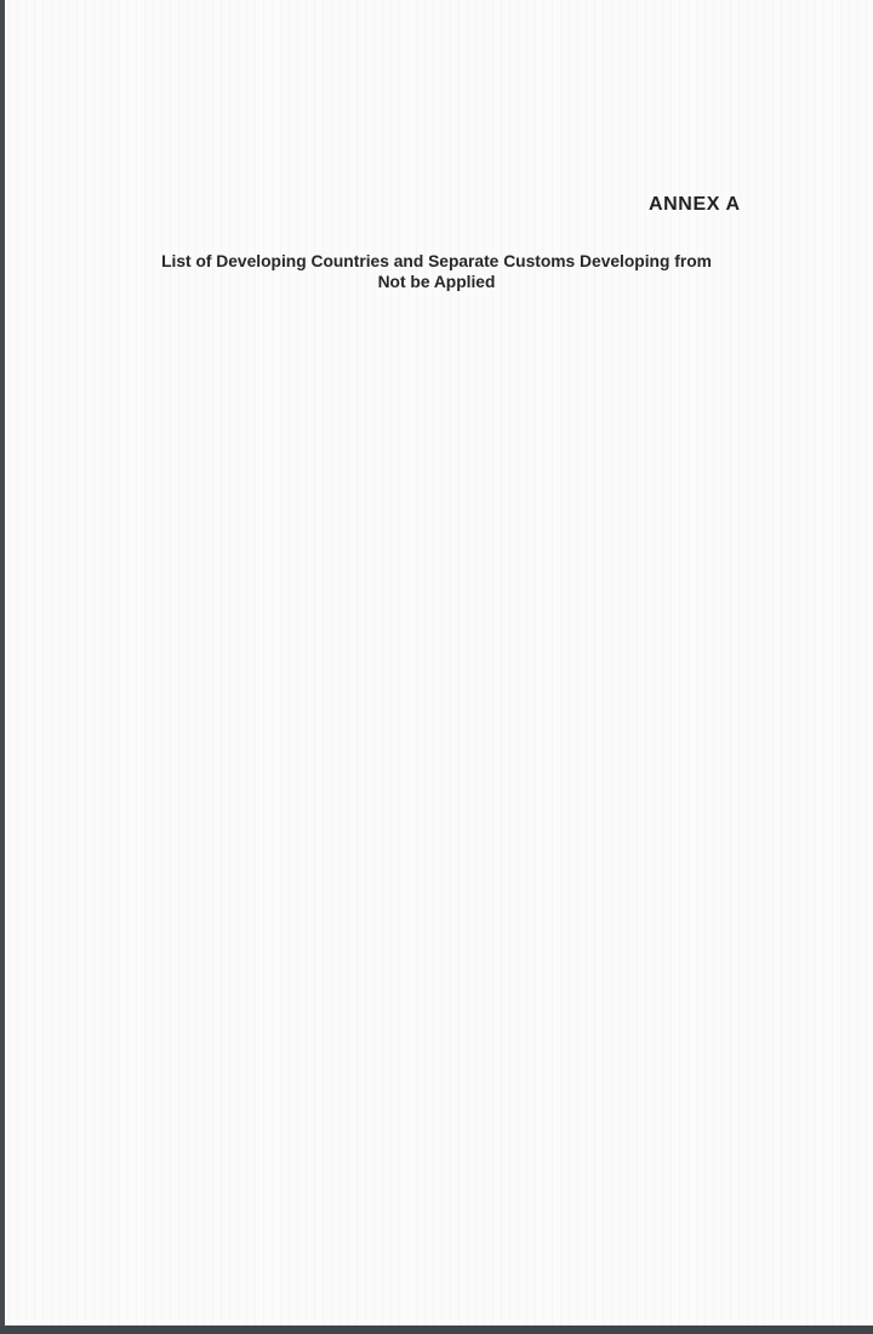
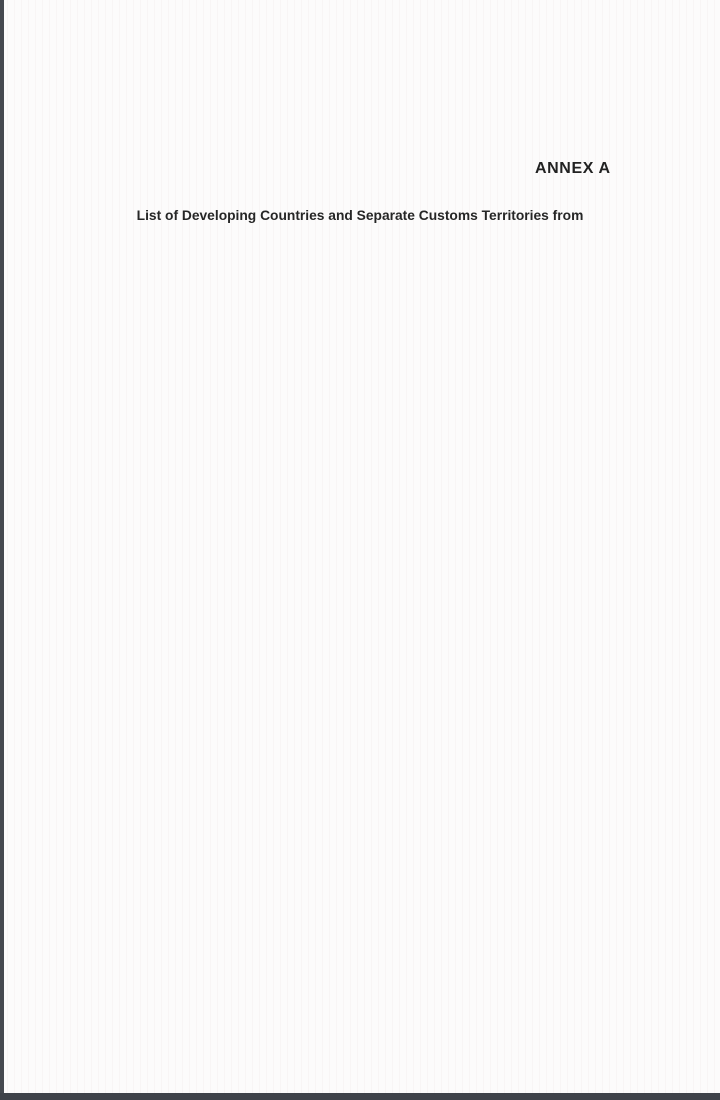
  ANNEX A
- List of Developing Countries and Separate Customs Developing from
+ List of Developing Countries and Separate Customs Territories from
- Not be Applied
